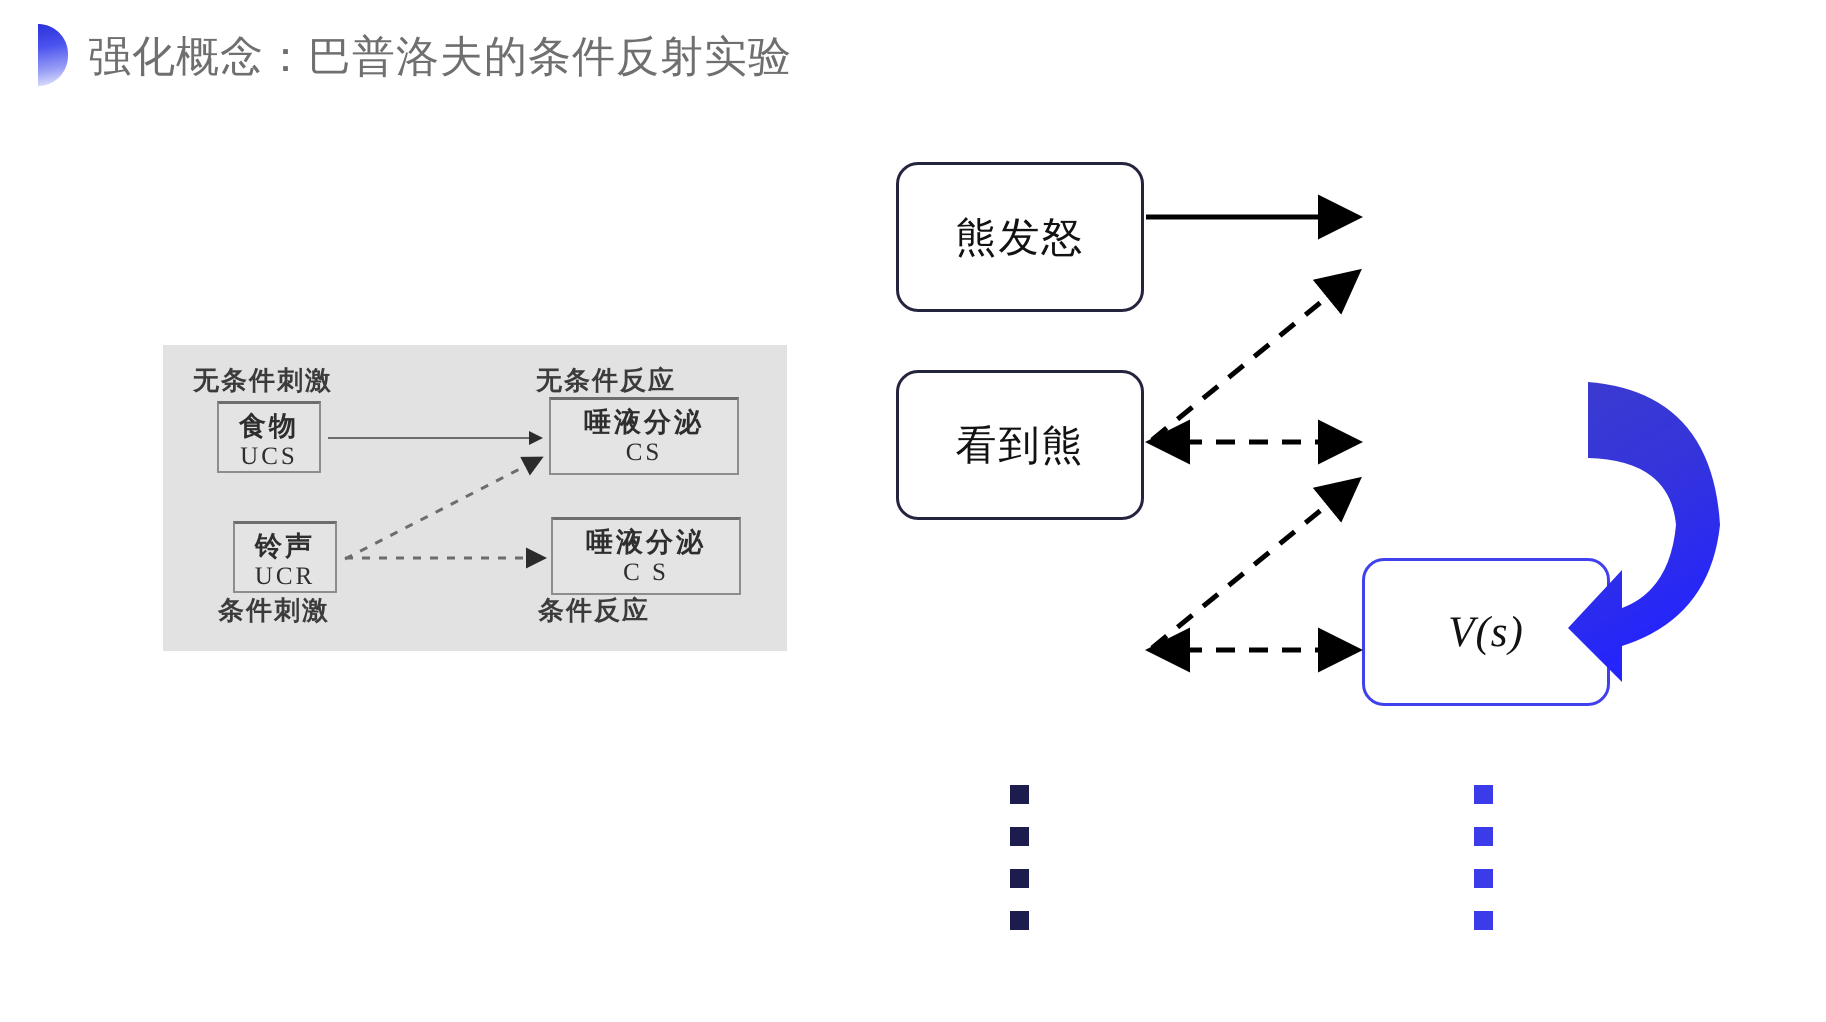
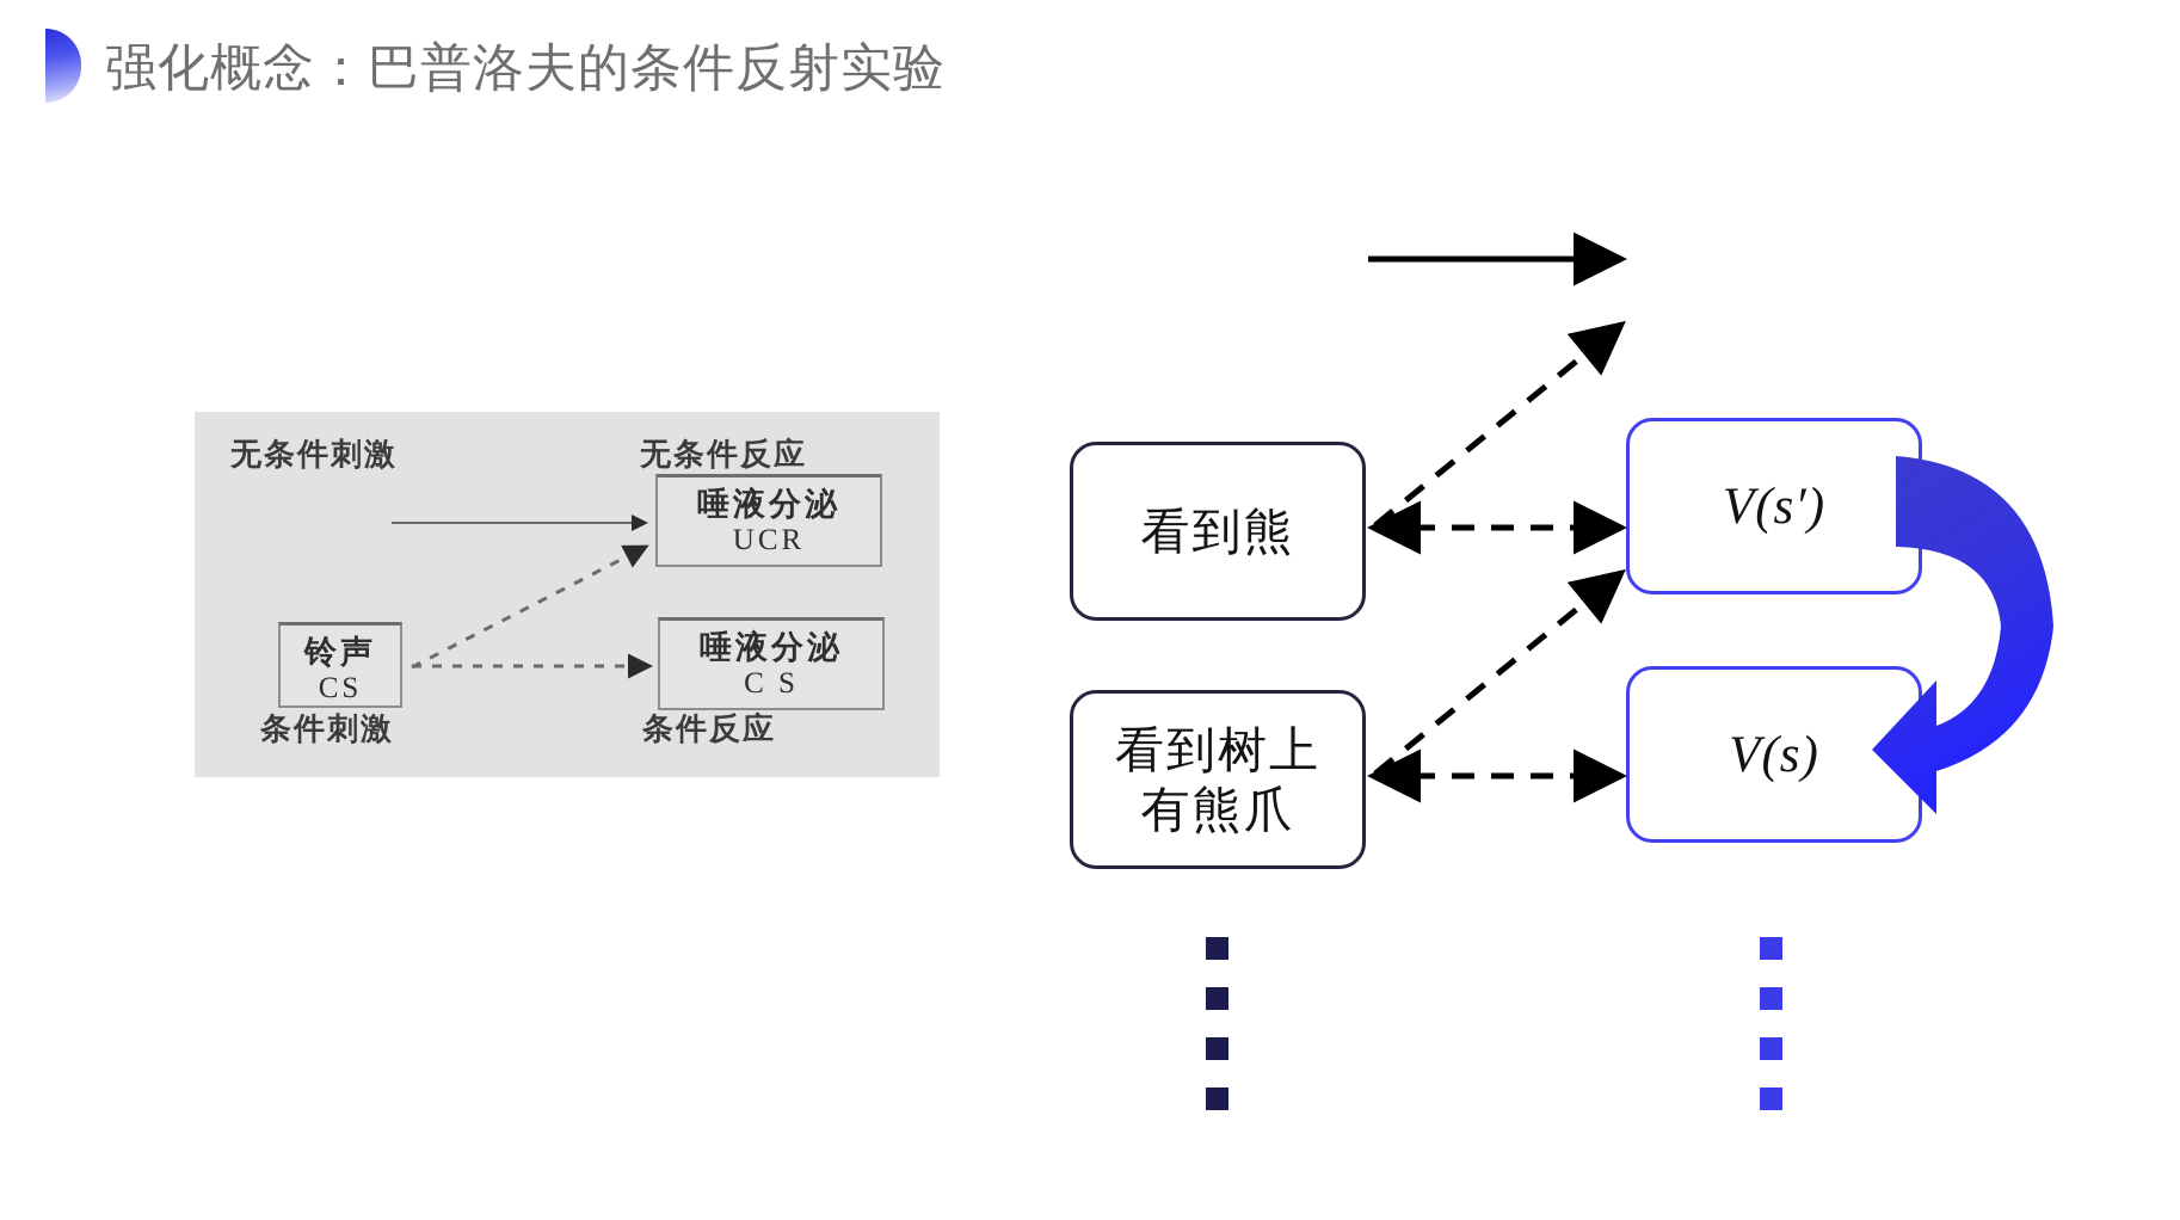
  强化概念：巴普洛夫的条件反射实验
  无条件刺激
  无条件反应
  条件刺激
  条件反应
- 食物
- UCS
  唾液分泌
- CS
+ UCR
  铃声
- UCR
+ CS
  唾液分泌
  C S
- 熊发怒
  看到熊
+ 看到树上
+ 有熊爪
+ V(s′)
  V(s)
